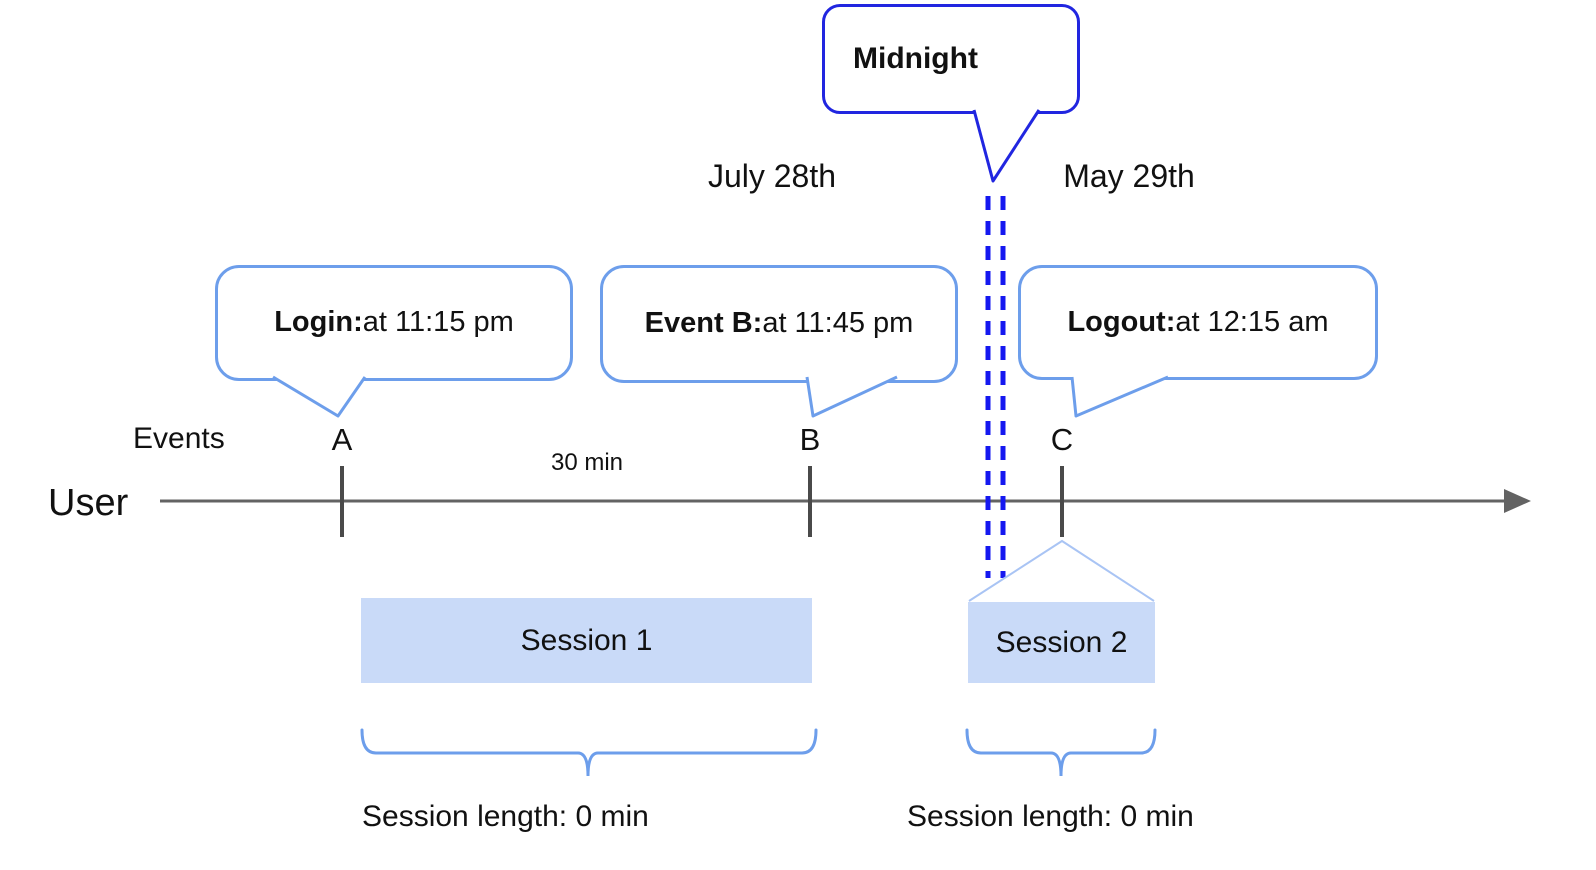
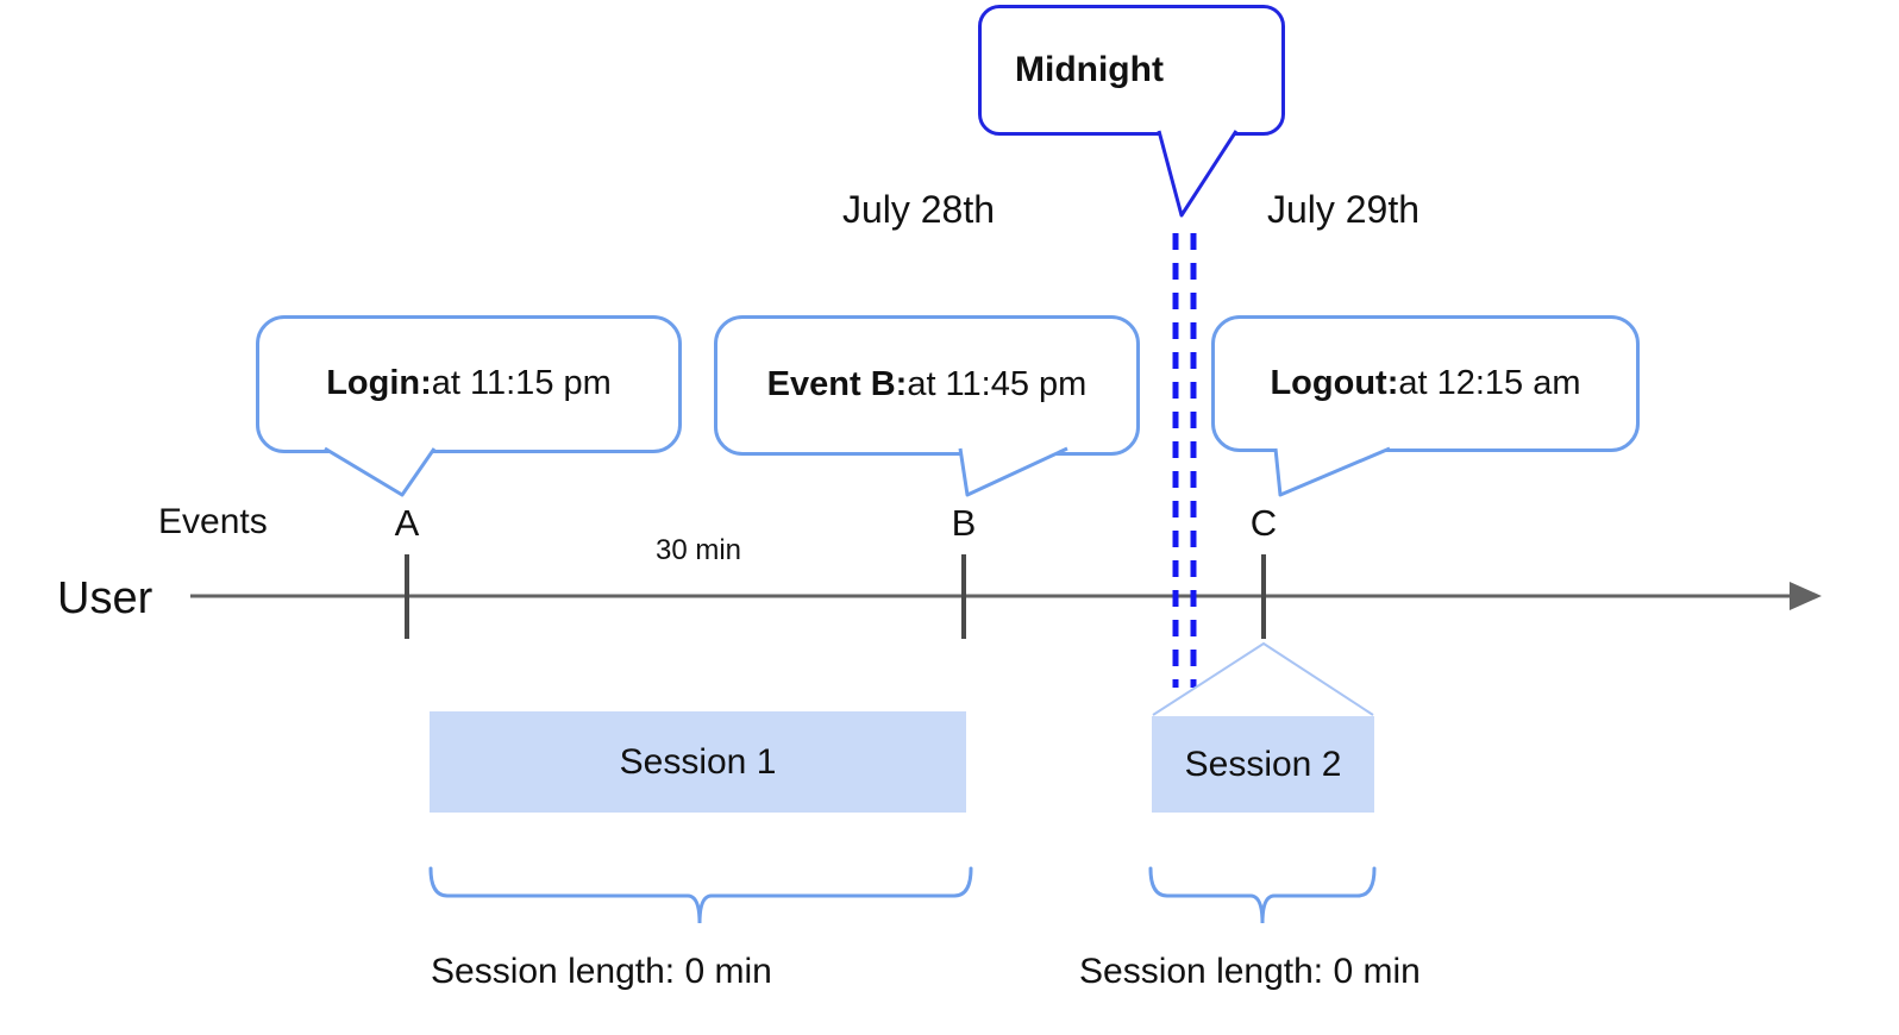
  Midnight
  July 28th
- May 29th
+ July 29th
  Login:
  at 11:15 pm
  Event B:
  at 11:45 pm
  Logout:
  at 12:15 am
  Events
  User
  30 min
  A
  B
  C
  Session 1
  Session 2
  Session length: 0 min
  Session length: 0 min
